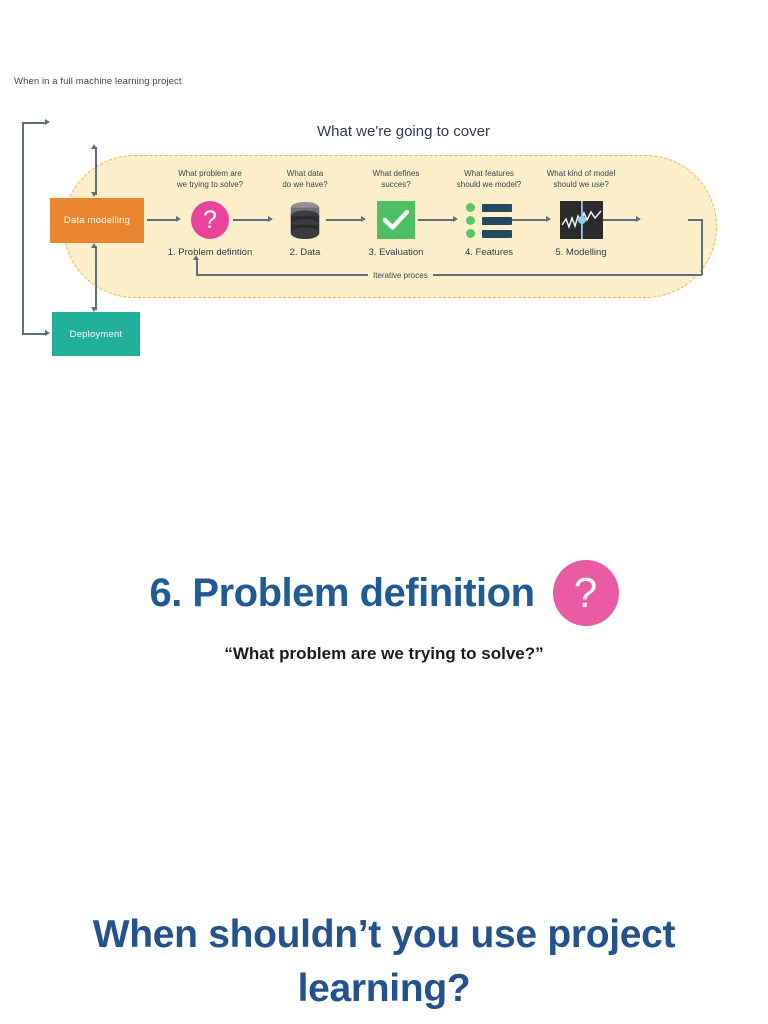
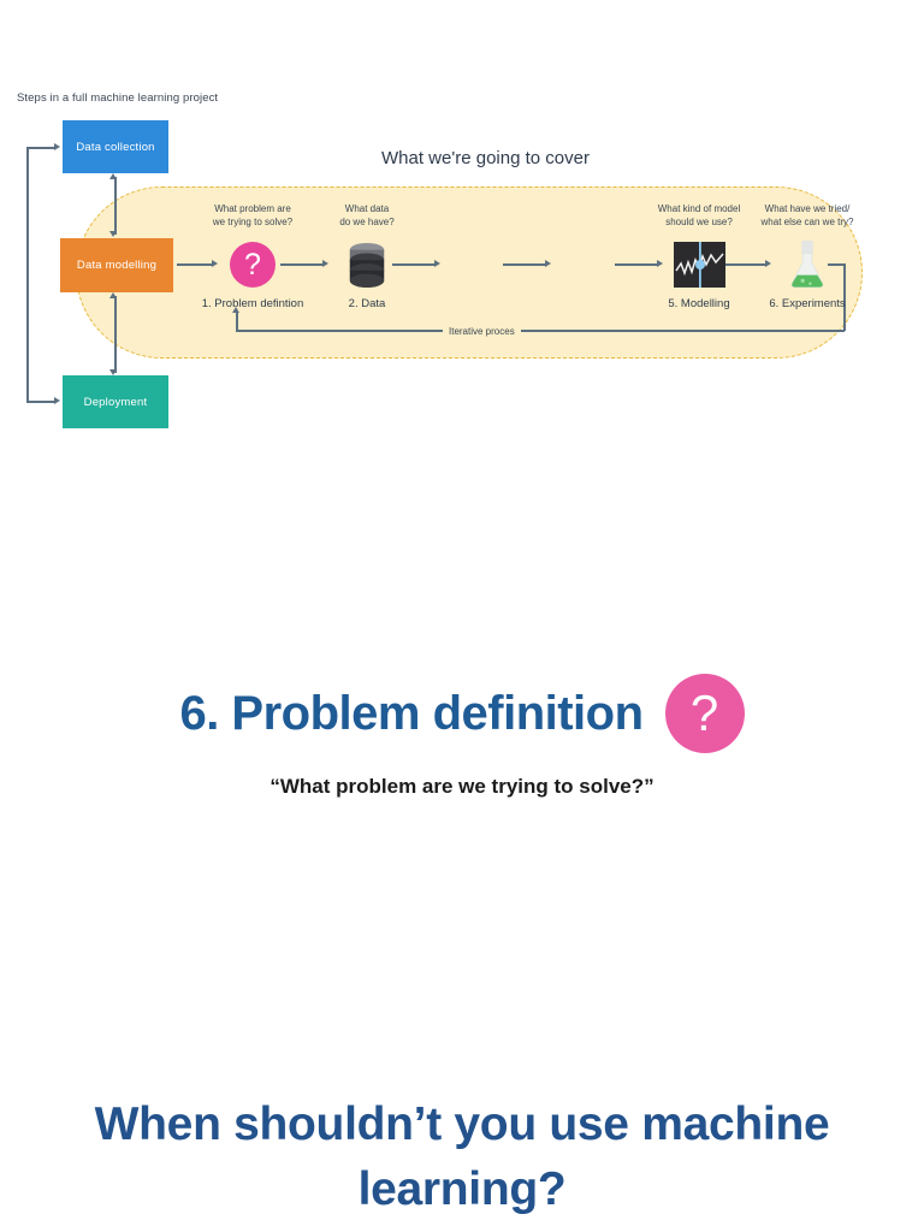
- When in a full machine learning project
+ Steps in a full machine learning project
  What we're going to cover
+ Data collection
  Data modelling
  Deployment
  Iterative proces
  What problem are
  we trying to solve?
  ?
  1. Problem defintion
  What data
  do we have?
  2. Data
- What defines
- succes?
- 3. Evaluation
- What features
- should we model?
- 4. Features
  What kind of model
  should we use?
  5. Modelling
+ What have we tried/
+ what else can we try?
+ 6. Experiments
  6. Problem definition
  ?
  “What problem are we trying to solve?”
- When shouldn’t you use project learning?
+ When shouldn’t you use machine learning?
